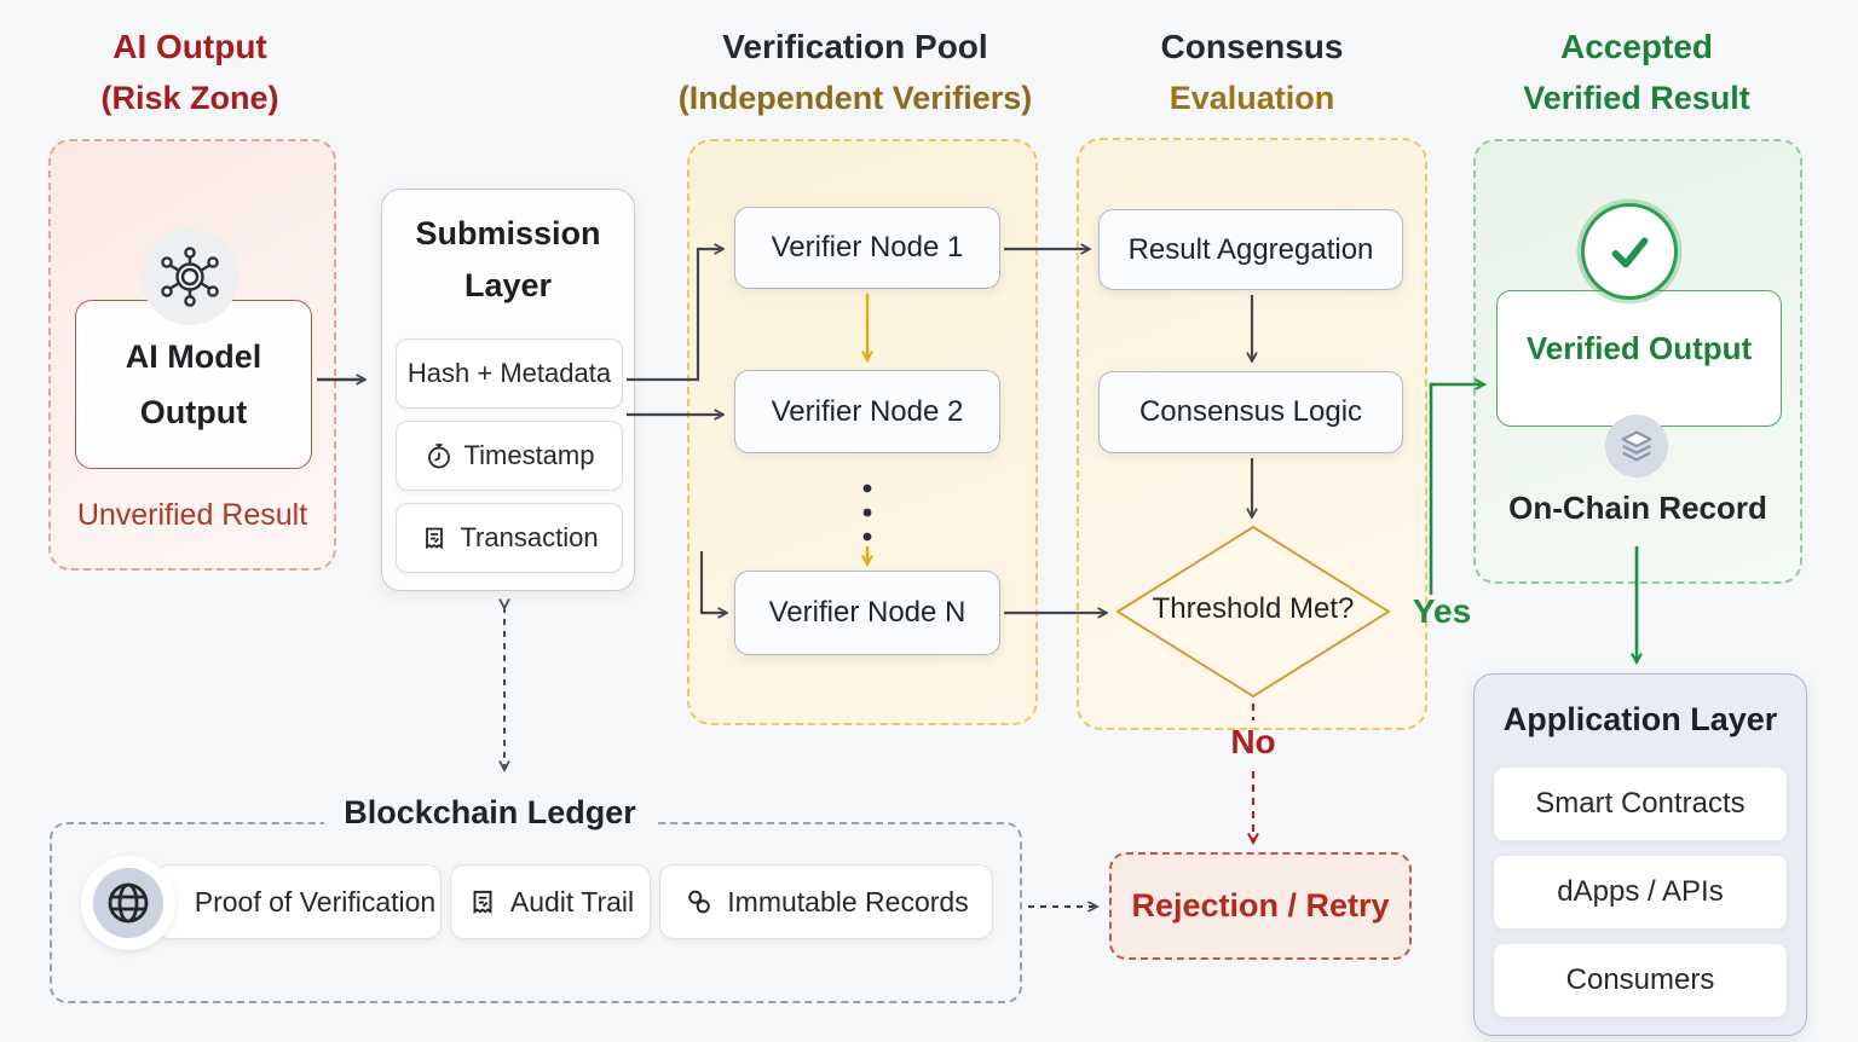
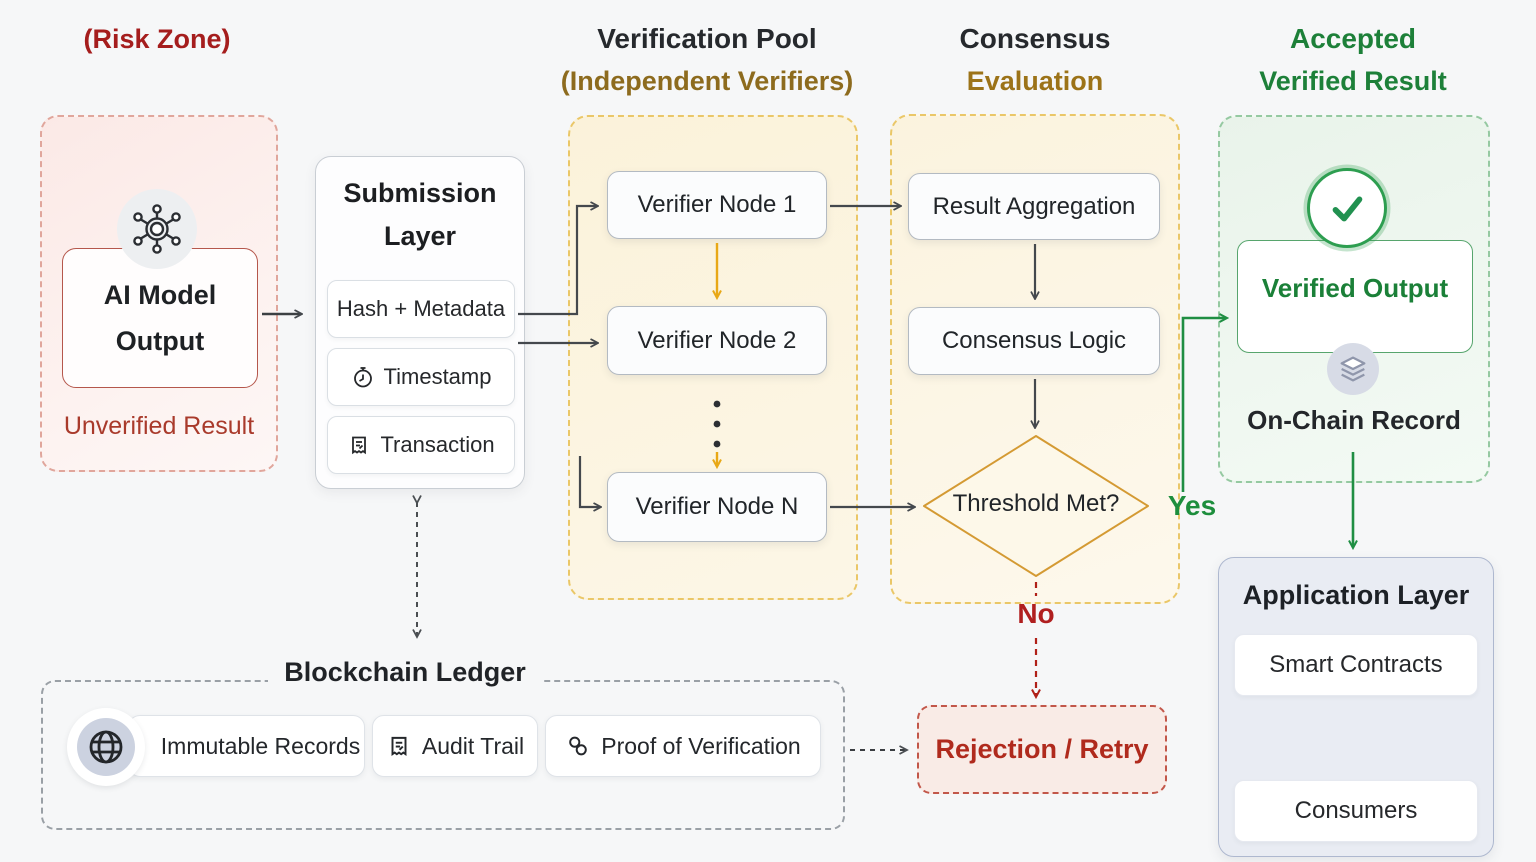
- AI Output
  (Risk Zone)
  Verification Pool
  (Independent Verifiers)
  Consensus
  Evaluation
  Accepted
  Verified Result
  AI Model Output
  Unverified Result
  Submission Layer
  Hash + Metadata
  Timestamp
  Transaction
  Verifier Node 1
  Verifier Node 2
  Verifier Node N
  Result Aggregation
  Consensus Logic
  Threshold Met?
  Yes
  No
  Verified Output
  On-Chain Record
  Application Layer
  Smart Contracts
- dApps / APIs
  Consumers
  Blockchain Ledger
- Proof of Verification
+ Immutable Records
  Audit Trail
- Immutable Records
+ Proof of Verification
  Rejection / Retry
